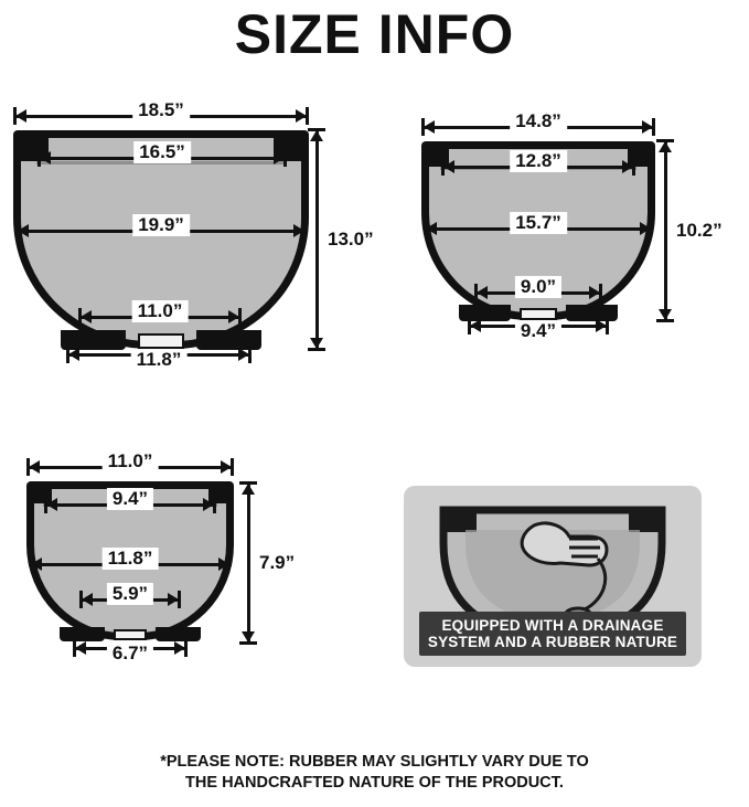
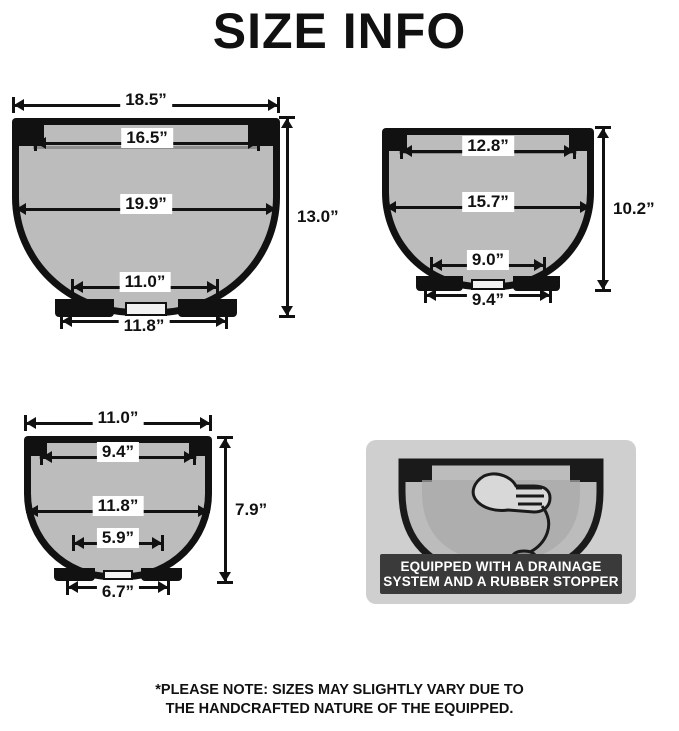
  SIZE INFO
  18.5”
  16.5”
  19.9”
  11.0”
  11.8”
  13.0”
- 14.8”
  12.8”
  15.7”
  9.0”
  9.4”
  10.2”
  11.0”
  9.4”
  11.8”
  5.9”
  6.7”
  7.9”
  EQUIPPED WITH A DRAINAGE
- SYSTEM AND A RUBBER NATURE
+ SYSTEM AND A RUBBER STOPPER
- *PLEASE NOTE: RUBBER MAY SLIGHTLY VARY DUE TO
+ *PLEASE NOTE: SIZES MAY SLIGHTLY VARY DUE TO
- THE HANDCRAFTED NATURE OF THE PRODUCT.
+ THE HANDCRAFTED NATURE OF THE EQUIPPED.
